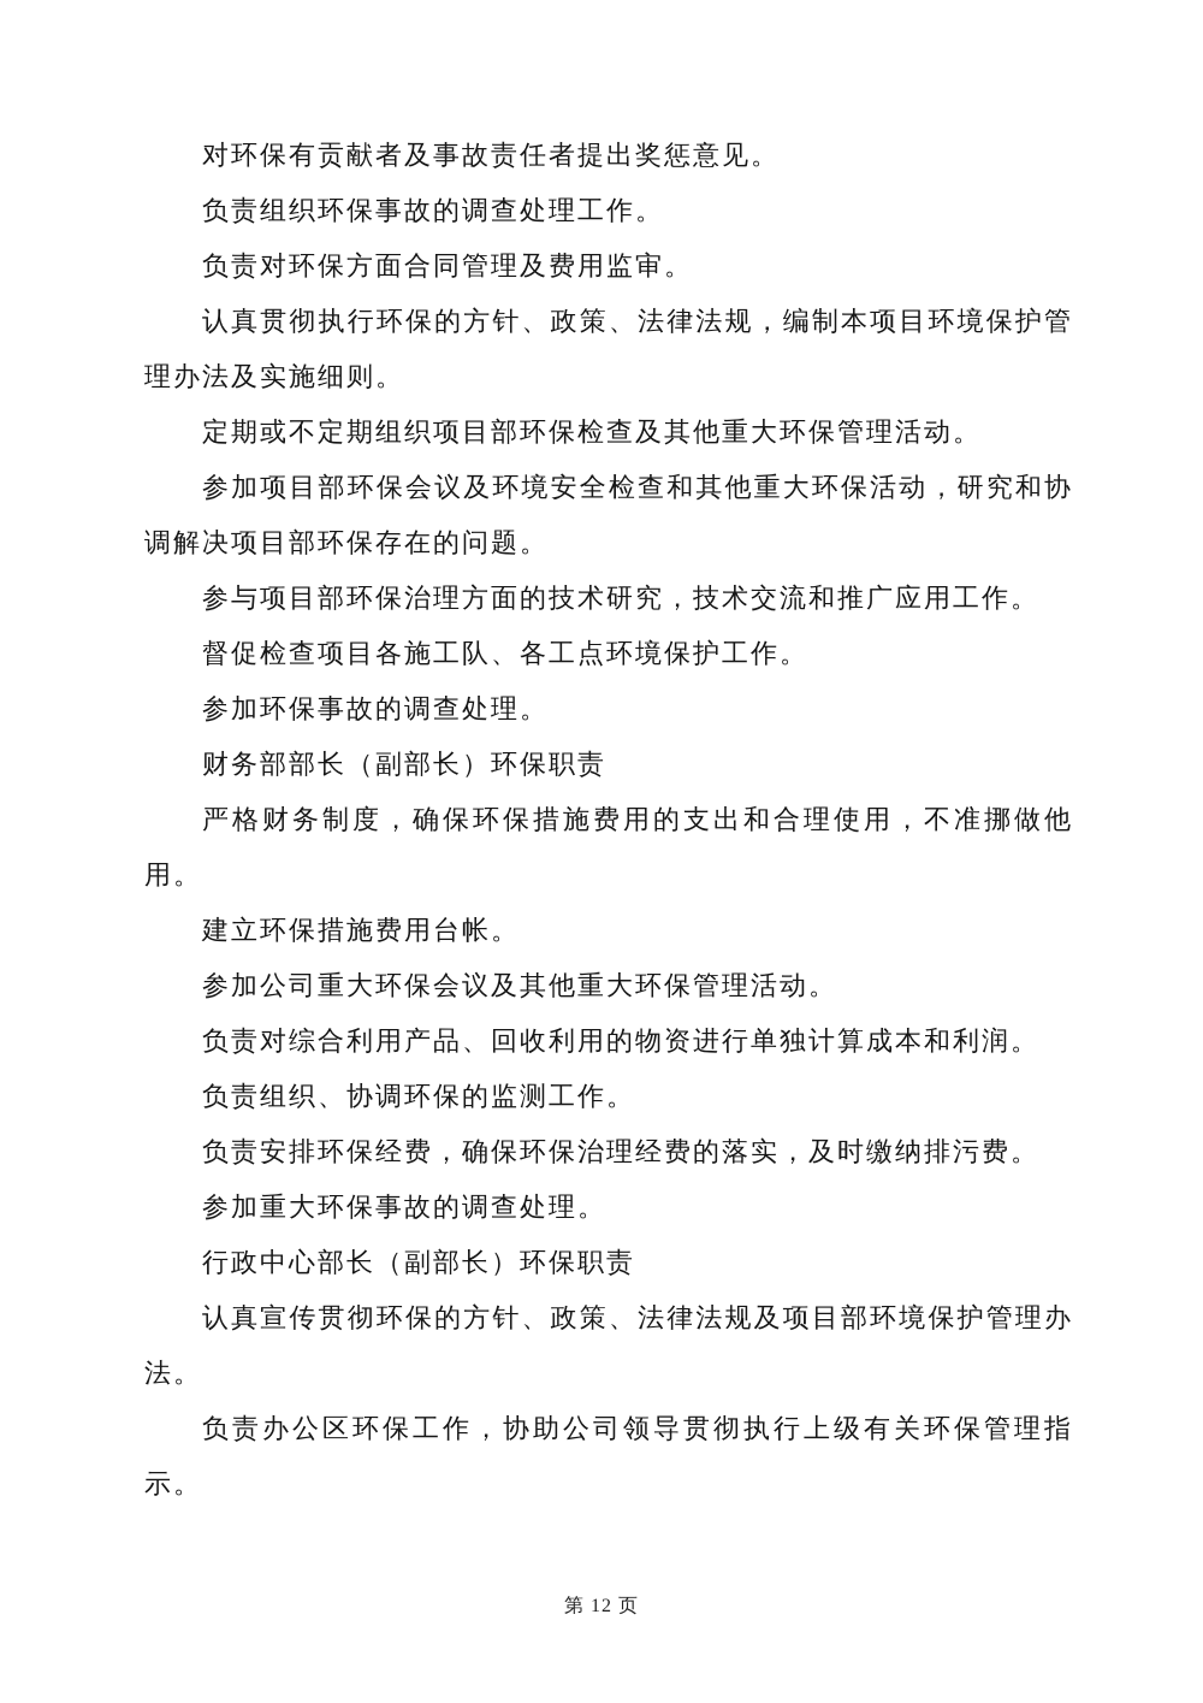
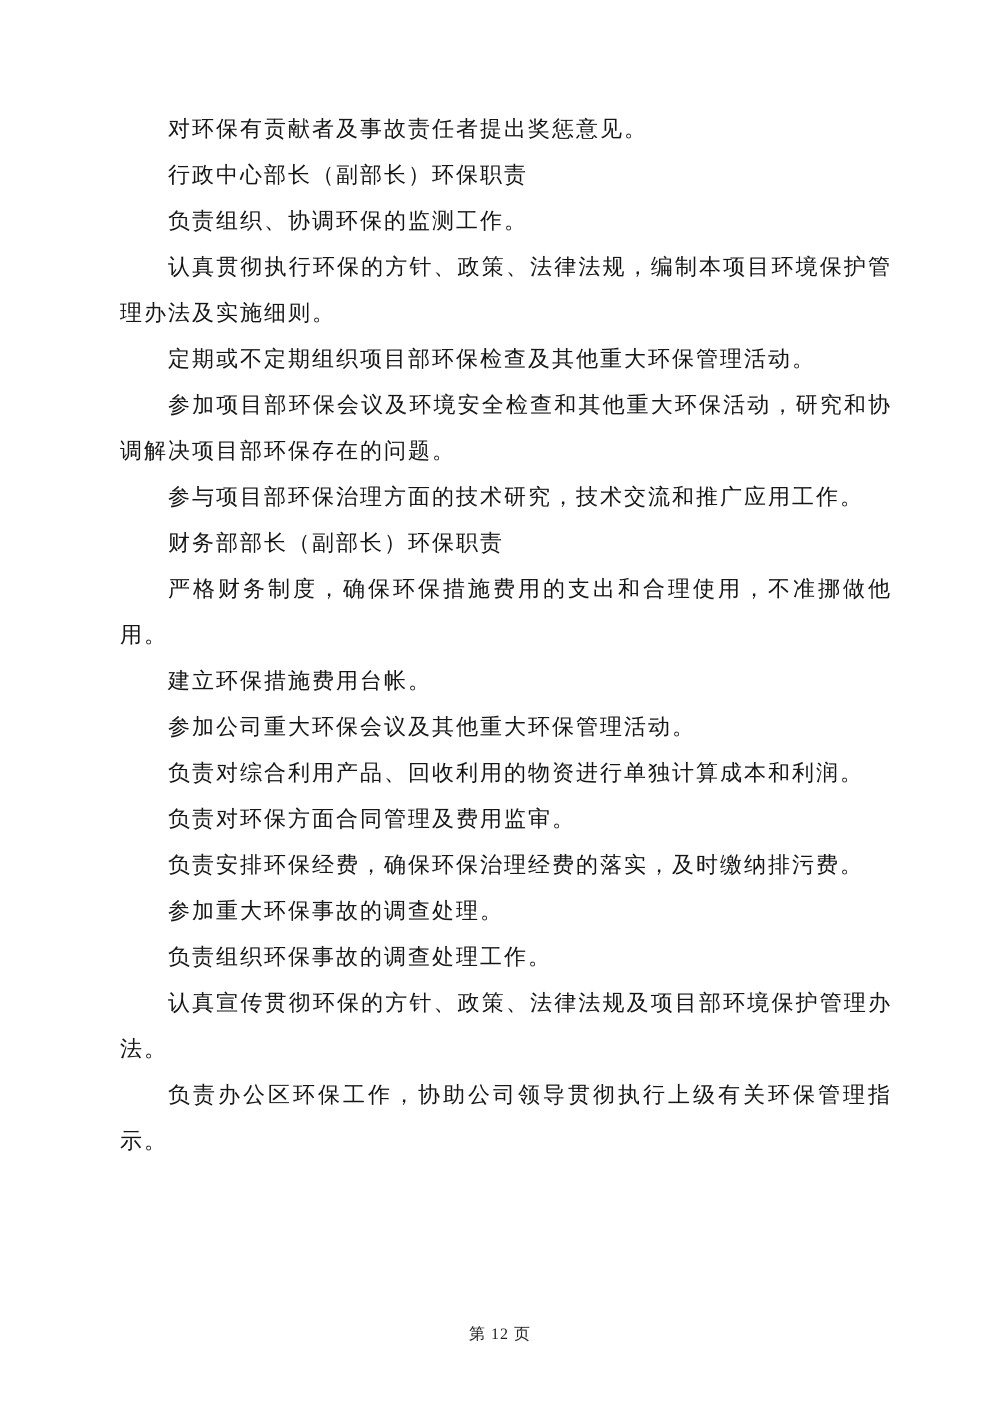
  对环保有贡献者及事故责任者提出奖惩意见。
- 负责组织环保事故的调查处理工作。
+ 行政中心部长（副部长）环保职责
- 负责对环保方面合同管理及费用监审。
+ 负责组织、协调环保的监测工作。
  认真贯彻执行环保的方针、政策、法律法规，编制本项目环境保护管理办法及实施细则。
  定期或不定期组织项目部环保检查及其他重大环保管理活动。
  参加项目部环保会议及环境安全检查和其他重大环保活动，研究和协调解决项目部环保存在的问题。
  参与项目部环保治理方面的技术研究，技术交流和推广应用工作。
- 督促检查项目各施工队、各工点环境保护工作。
- 参加环保事故的调查处理。
  财务部部长（副部长）环保职责
  严格财务制度，确保环保措施费用的支出和合理使用，不准挪做他用。
  建立环保措施费用台帐。
  参加公司重大环保会议及其他重大环保管理活动。
  负责对综合利用产品、回收利用的物资进行单独计算成本和利润。
- 负责组织、协调环保的监测工作。
+ 负责对环保方面合同管理及费用监审。
  负责安排环保经费，确保环保治理经费的落实，及时缴纳排污费。
  参加重大环保事故的调查处理。
- 行政中心部长（副部长）环保职责
+ 负责组织环保事故的调查处理工作。
  认真宣传贯彻环保的方针、政策、法律法规及项目部环境保护管理办法。
  负责办公区环保工作，协助公司领导贯彻执行上级有关环保管理指示。
  第 12 页
